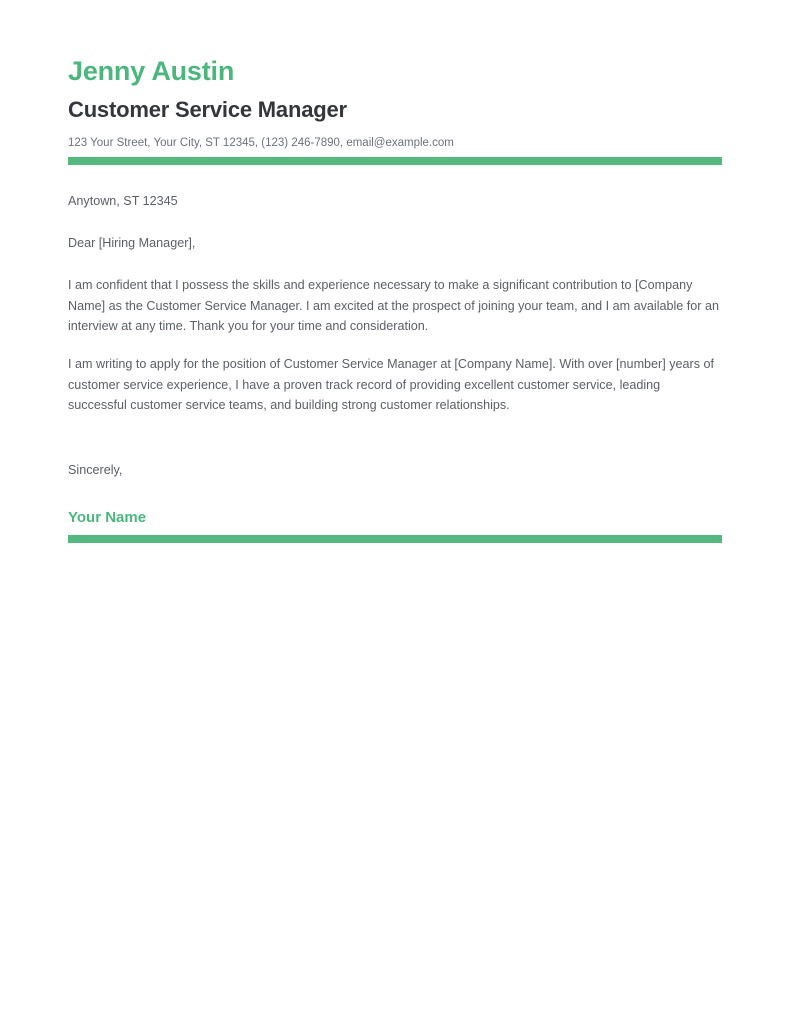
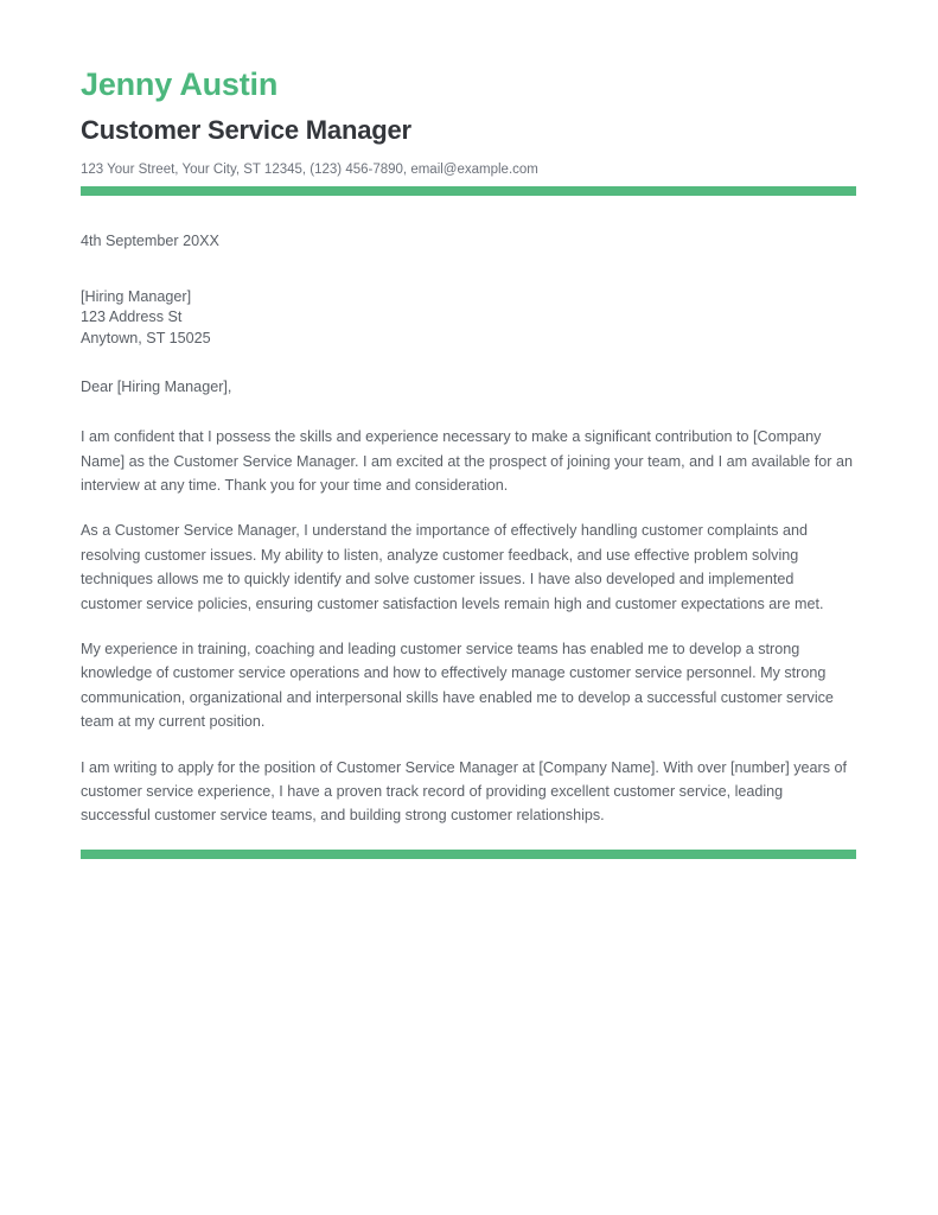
  Jenny Austin
  Customer Service Manager
- 123 Your Street, Your City, ST 12345, (123) 246-7890, email@example.com
+ 123 Your Street, Your City, ST 12345, (123) 456-7890, email@example.com
+ 4th September 20XX
+ [Hiring Manager]
+ 123 Address St
- Anytown, ST 12345
+ Anytown, ST 15025
  Dear [Hiring Manager],
  I am confident that I possess the skills and experience necessary to make a significant contribution to [Company Name] as the Customer Service Manager. I am excited at the prospect of joining your team, and I am available for an interview at any time. Thank you for your time and consideration.
+ As a Customer Service Manager, I understand the importance of effectively handling customer complaints and resolving customer issues. My ability to listen, analyze customer feedback, and use effective problem solving techniques allows me to quickly identify and solve customer issues. I have also developed and implemented customer service policies, ensuring customer satisfaction levels remain high and customer expectations are met.
+ My experience in training, coaching and leading customer service teams has enabled me to develop a strong knowledge of customer service operations and how to effectively manage customer service personnel. My strong communication, organizational and interpersonal skills have enabled me to develop a successful customer service team at my current position.
  I am writing to apply for the position of Customer Service Manager at [Company Name]. With over [number] years of customer service experience, I have a proven track record of providing excellent customer service, leading successful customer service teams, and building strong customer relationships.
- Sincerely,
- Your Name
